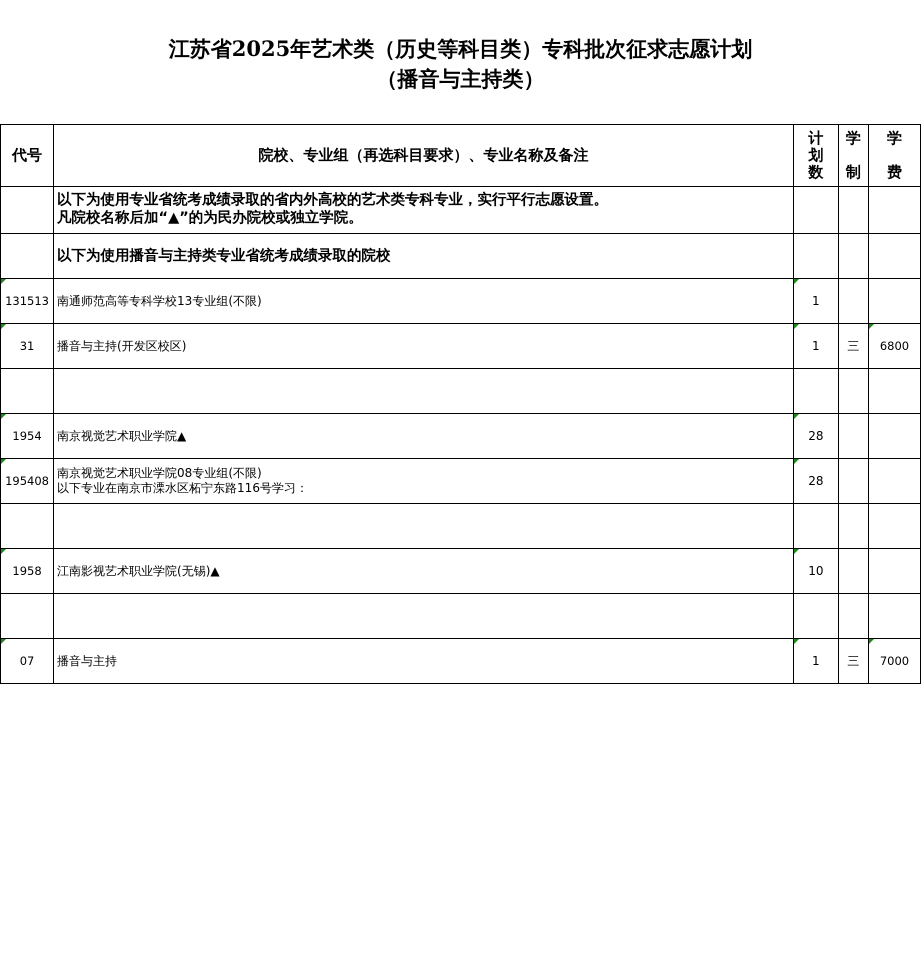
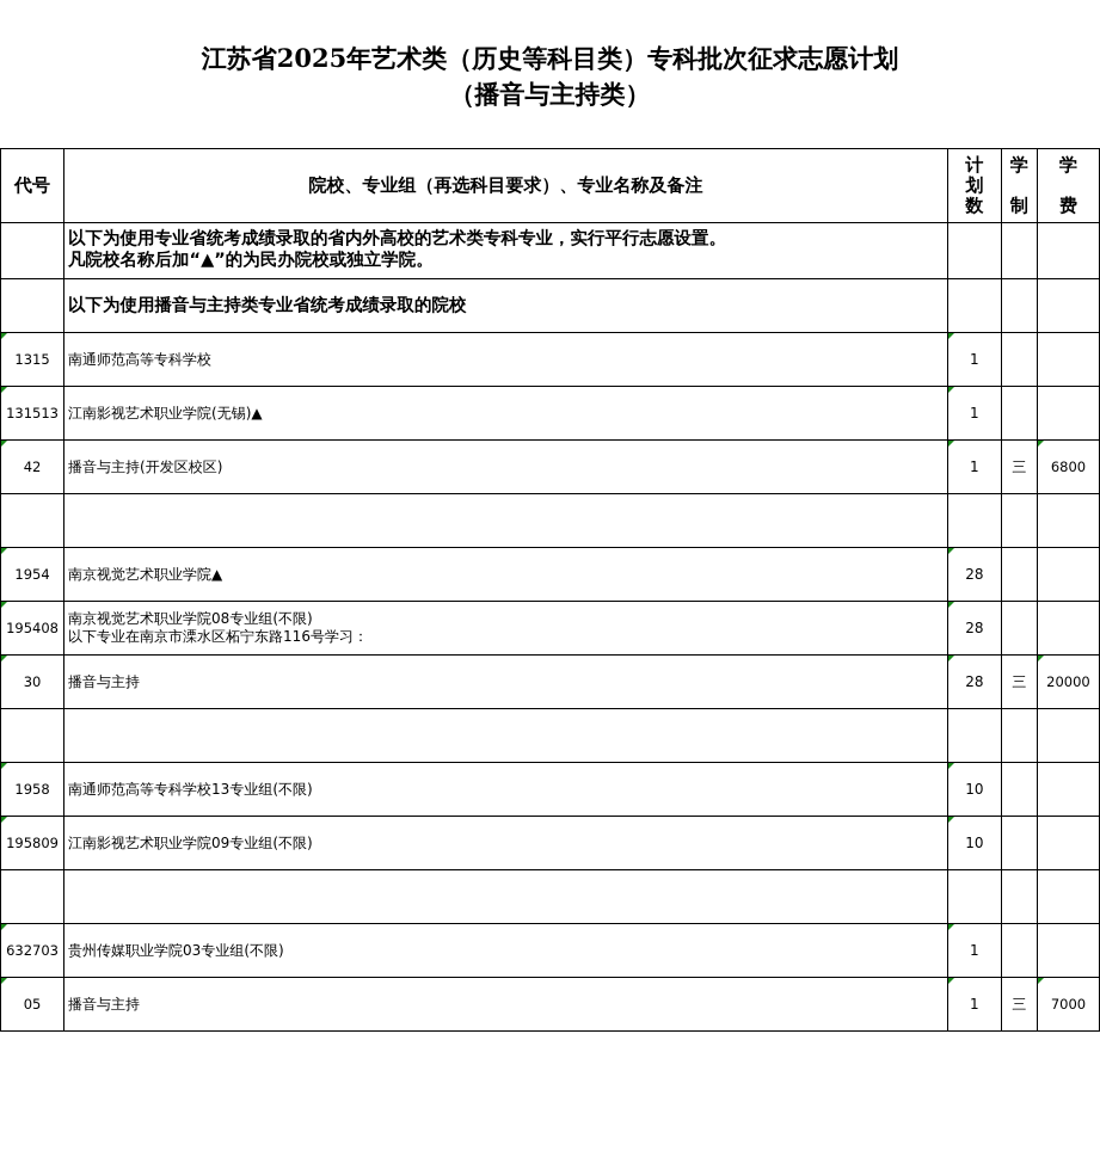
  江苏省2025年艺术类（历史等科目类）专科批次征求志愿计划
  （播音与主持类）
  代号	院校、专业组（再选科目要求）、专业名称及备注	计划数	学制	学费
  	以下为使用专业省统考成绩录取的省内外高校的艺术类专科专业，实行平行志愿设置。凡院校名称后加“▲”的为民办院校或独立学院。
  	以下为使用播音与主持类专业省统考成绩录取的院校
+ 1315	南通师范高等专科学校	1
- 131513	南通师范高等专科学校13专业组(不限)	1
+ 131513	江南影视艺术职业学院(无锡)▲	1
- 31	播音与主持(开发区校区)	1	三	6800
+ 42	播音与主持(开发区校区)	1	三	6800
  1954	南京视觉艺术职业学院▲	28
  195408	南京视觉艺术职业学院08专业组(不限)以下专业在南京市溧水区柘宁东路116号学习：	28
+ 30	播音与主持	28	三	20000
- 1958	江南影视艺术职业学院(无锡)▲	10
+ 1958	南通师范高等专科学校13专业组(不限)	10
+ 195809	江南影视艺术职业学院09专业组(不限)	10
+ 632703	贵州传媒职业学院03专业组(不限)	1
- 07	播音与主持	1	三	7000
+ 05	播音与主持	1	三	7000
